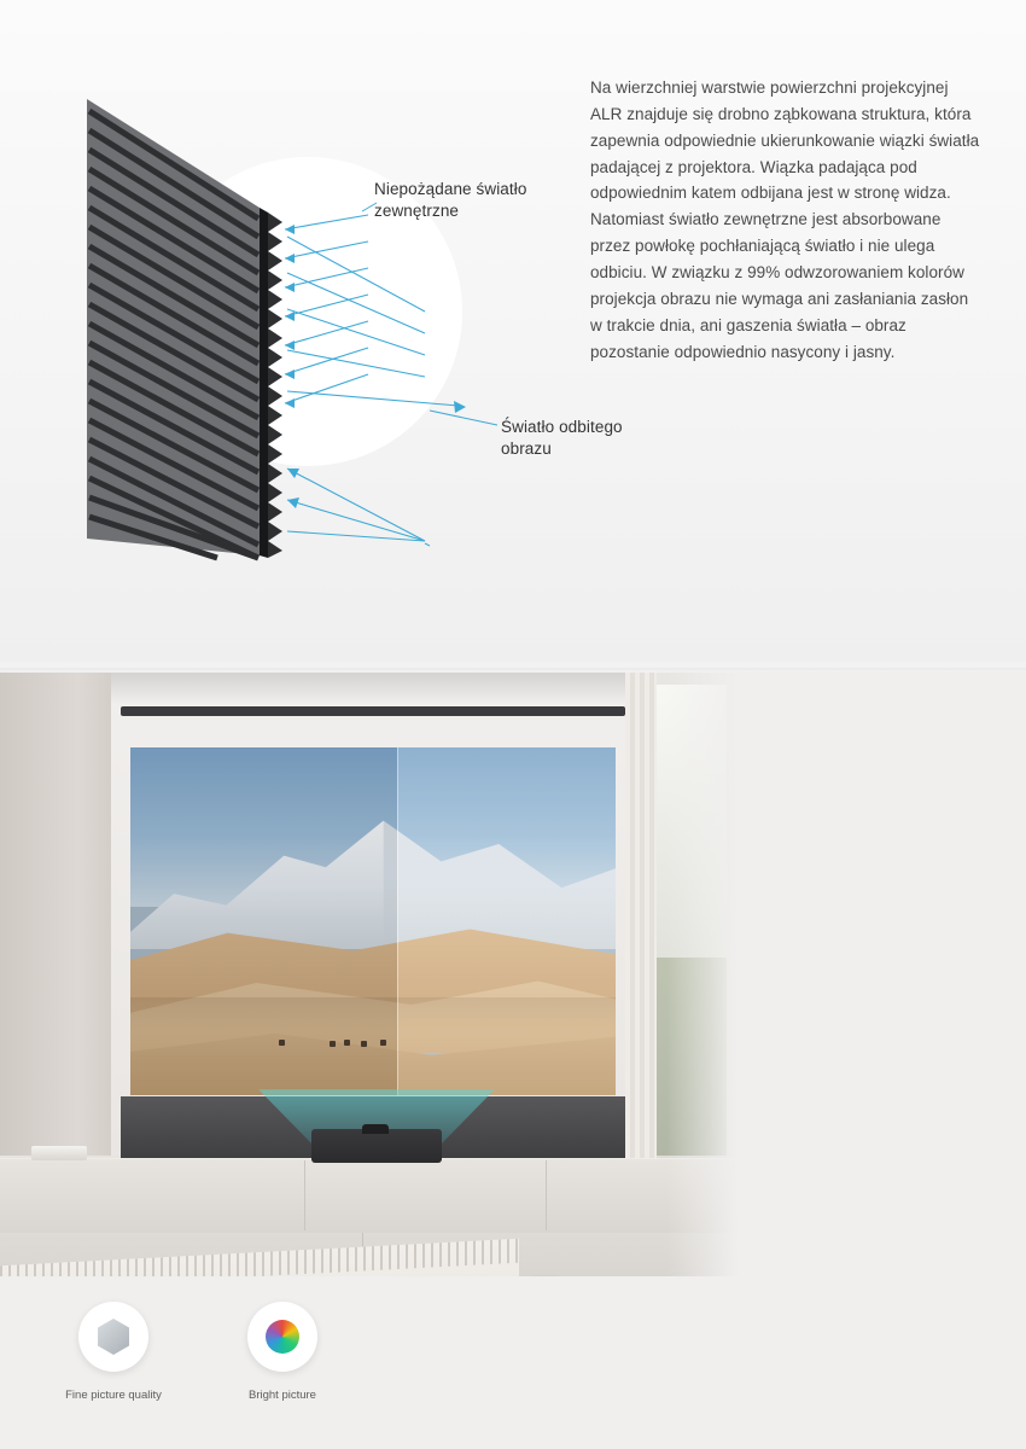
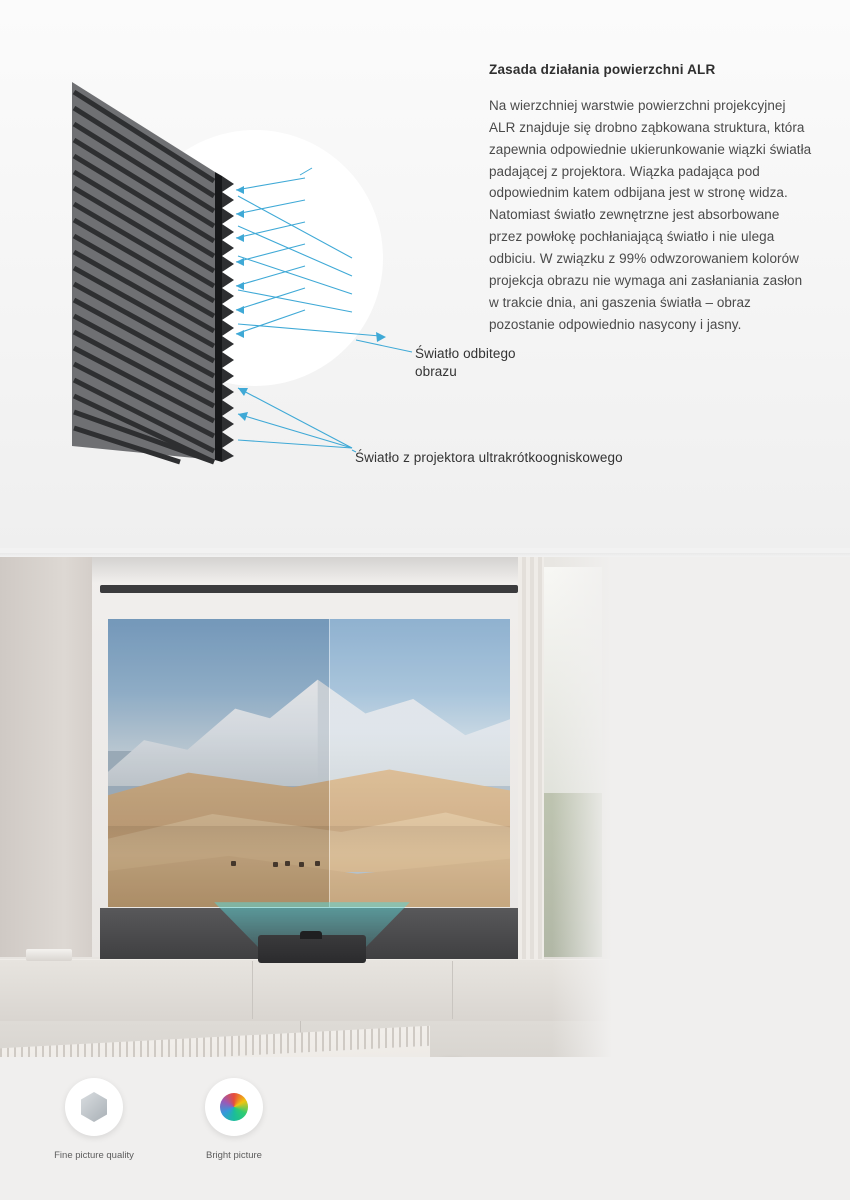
- Niepożądane światło zewnętrzne
  Światło odbitego obrazu
+ Światło z projektora ultrakrótkoogniskowego
+ Zasada działania powierzchni ALR
  Na wierzchniej warstwie powierzchni projekcyjnej ALR znajduje się drobno ząbkowana struktura, która zapewnia odpowiednie ukierunkowanie wiązki światła padającej z projektora. Wiązka padająca pod odpowiednim katem odbijana jest w stronę widza. Natomiast światło zewnętrzne jest absorbowane przez powłokę pochłaniającą światło i nie ulega odbiciu. W związku z 99% odwzorowaniem kolorów projekcja obrazu nie wymaga ani zasłaniania zasłon w trakcie dnia, ani gaszenia światła – obraz pozostanie odpowiednio nasycony i jasny.
  Fine picture quality
  Bright picture
